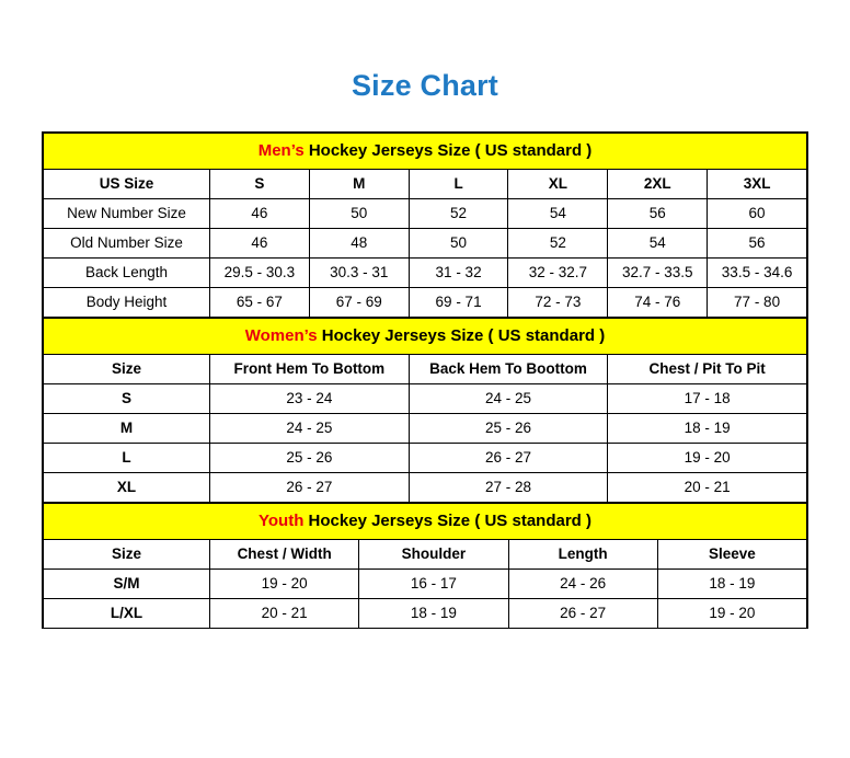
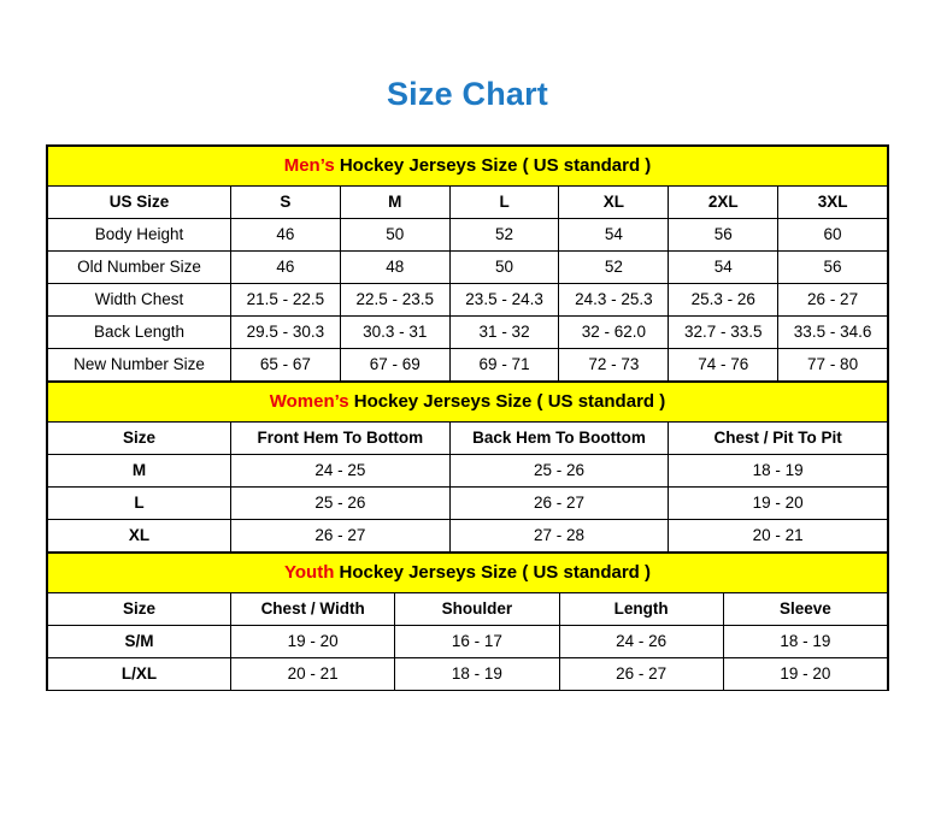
  Size Chart
  Men’s Hockey Jerseys Size ( US standard )
  US Size	S	M	L	XL	2XL	3XL
- New Number Size	46	50	52	54	56	60
+ Body Height	46	50	52	54	56	60
  Old Number Size	46	48	50	52	54	56
+ Width Chest	21.5 - 22.5	22.5 - 23.5	23.5 - 24.3	24.3 - 25.3	25.3 - 26	26 - 27
- Back Length	29.5 - 30.3	30.3 - 31	31 - 32	32 - 32.7	32.7 - 33.5	33.5 - 34.6
+ Back Length	29.5 - 30.3	30.3 - 31	31 - 32	32 - 62.0	32.7 - 33.5	33.5 - 34.6
- Body Height	65 - 67	67 - 69	69 - 71	72 - 73	74 - 76	77 - 80
+ New Number Size	65 - 67	67 - 69	69 - 71	72 - 73	74 - 76	77 - 80
  Women’s Hockey Jerseys Size ( US standard )
  Size	Front Hem To Bottom	Back Hem To Boottom	Chest / Pit To Pit
- S	23 - 24	24 - 25	17 - 18
  M	24 - 25	25 - 26	18 - 19
  L	25 - 26	26 - 27	19 - 20
  XL	26 - 27	27 - 28	20 - 21
  Youth Hockey Jerseys Size ( US standard )
  Size	Chest / Width	Shoulder	Length	Sleeve
  S/M	19 - 20	16 - 17	24 - 26	18 - 19
  L/XL	20 - 21	18 - 19	26 - 27	19 - 20
